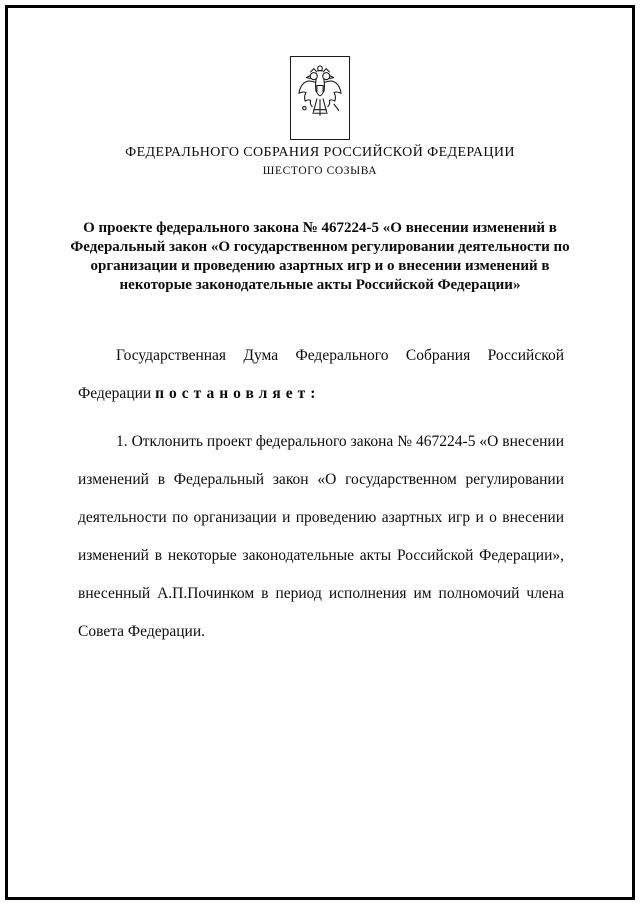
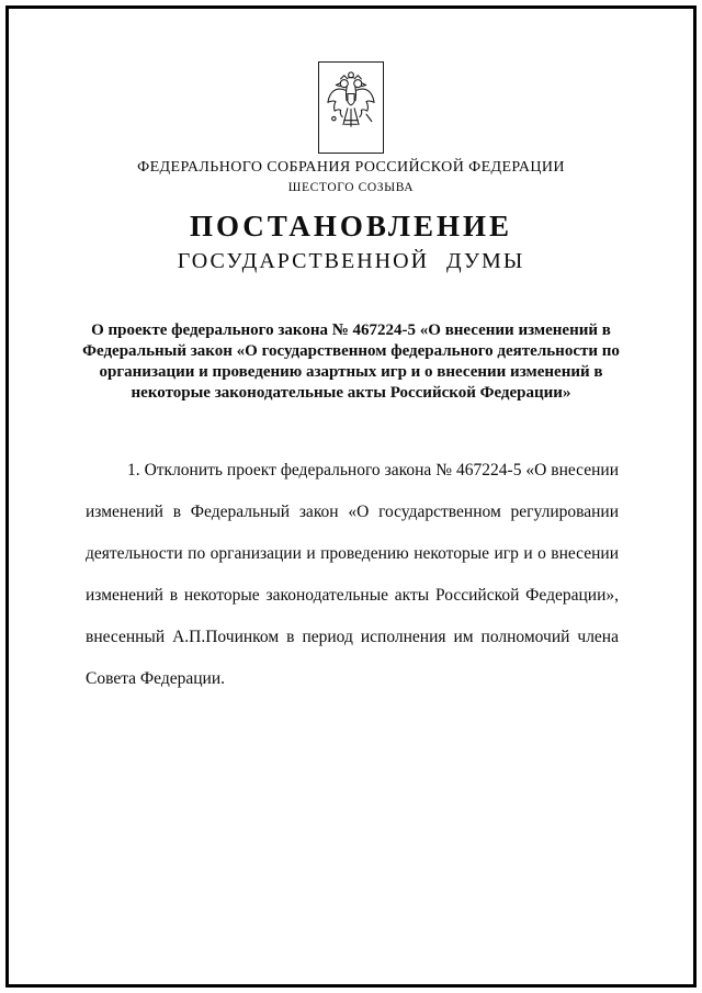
  ФЕДЕРАЛЬНОГО СОБРАНИЯ РОССИЙСКОЙ ФЕДЕРАЦИИ
  ШЕСТОГО СОЗЫВА
+ ПОСТАНОВЛЕНИЕ
+ ГОСУДАРСТВЕННОЙ ДУМЫ
- О проекте федерального закона № 467224-5 «О внесении изменений в Федеральный закон «О государственном регулировании деятельности по организации и проведению азартных игр и о внесении изменений в некоторые законодательные акты Российской Федерации»
+ О проекте федерального закона № 467224-5 «О внесении изменений в Федеральный закон «О государственном федерального деятельности по организации и проведению азартных игр и о внесении изменений в некоторые законодательные акты Российской Федерации»
- Государственная Дума Федерального Собрания Российской Федерации постановляет:
- 1. Отклонить проект федерального закона № 467224-5 «О внесении изменений в Федеральный закон «О государственном регулировании деятельности по организации и проведению азартных игр и о внесении изменений в некоторые законодательные акты Российской Федерации», внесенный А.П.Починком в период исполнения им полномочий члена Совета Федерации.
+ 1. Отклонить проект федерального закона № 467224-5 «О внесении изменений в Федеральный закон «О государственном регулировании деятельности по организации и проведению некоторые игр и о внесении изменений в некоторые законодательные акты Российской Федерации», внесенный А.П.Починком в период исполнения им полномочий члена Совета Федерации.
